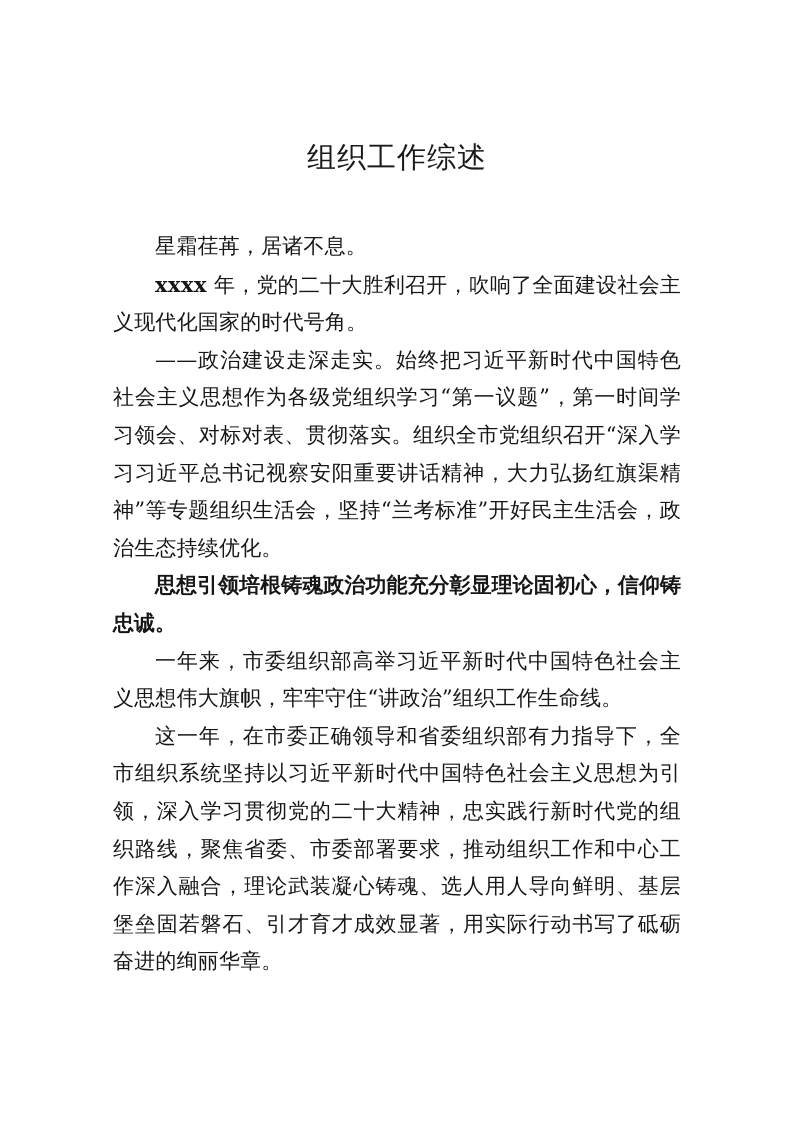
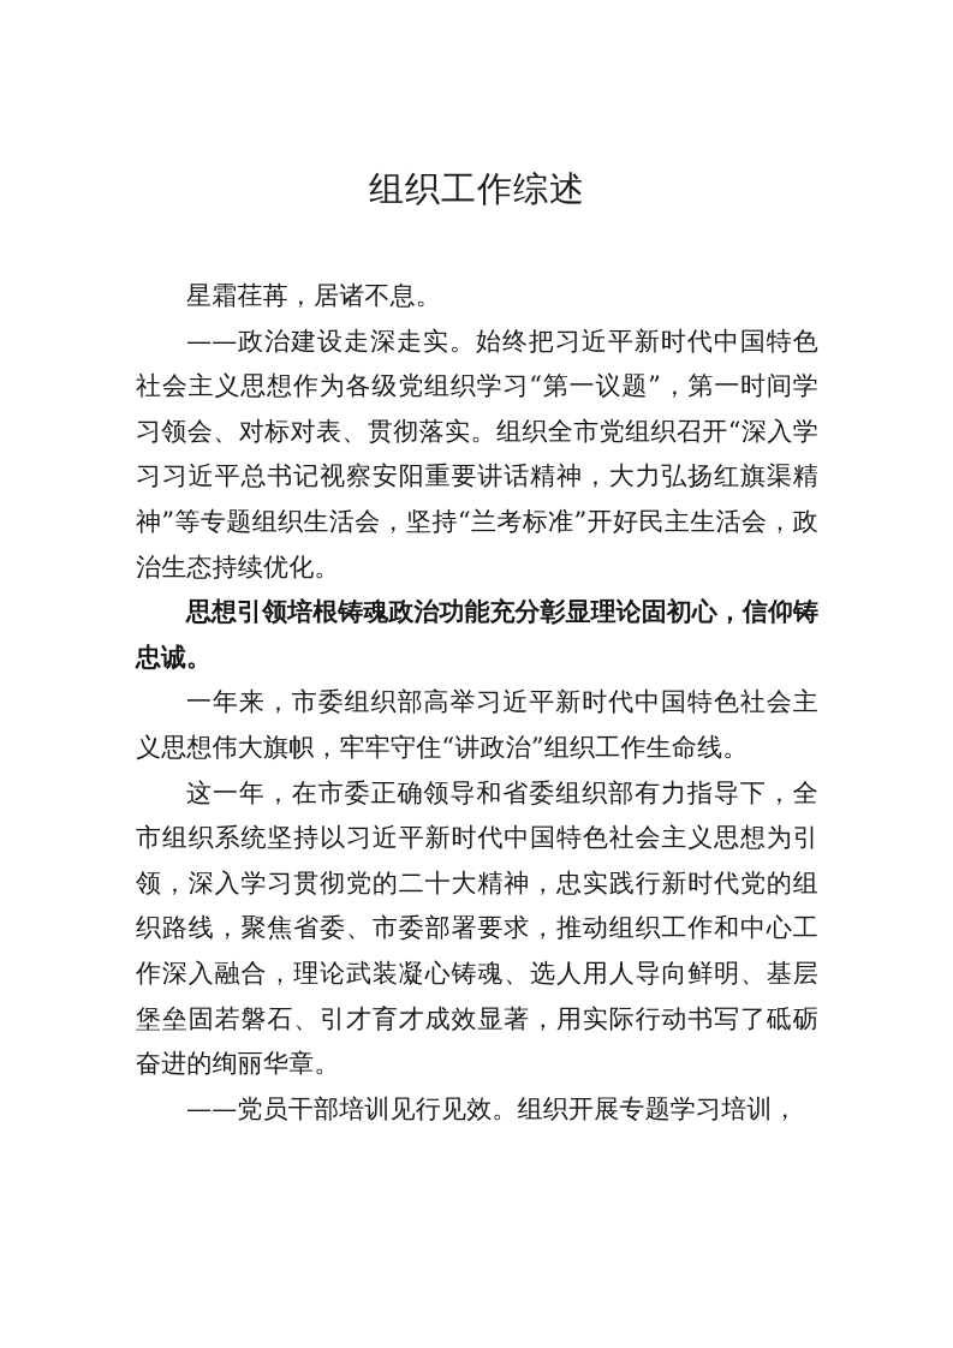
  组织工作综述
  星霜荏苒，居诸不息。
- xxxx 年，党的二十大胜利召开，吹响了全面建设社会主义现代化国家的时代号角。
  ——政治建设走深走实。始终把习近平新时代中国特色社会主义思想作为各级党组织学习“第一议题”，第一时间学习领会、对标对表、贯彻落实。组织全市党组织召开“深入学习习近平总书记视察安阳重要讲话精神，大力弘扬红旗渠精神”等专题组织生活会，坚持“兰考标准”开好民主生活会，政治生态持续优化。
  思想引领培根铸魂政治功能充分彰显理论固初心，信仰铸忠诚。
  一年来，市委组织部高举习近平新时代中国特色社会主义思想伟大旗帜，牢牢守住“讲政治”组织工作生命线。
  这一年，在市委正确领导和省委组织部有力指导下，全市组织系统坚持以习近平新时代中国特色社会主义思想为引领，深入学习贯彻党的二十大精神，忠实践行新时代党的组织路线，聚焦省委、市委部署要求，推动组织工作和中心工作深入融合，理论武装凝心铸魂、选人用人导向鲜明、基层堡垒固若磐石、引才育才成效显著，用实际行动书写了砥砺奋进的绚丽华章。
+ ——党员干部培训见行见效。组织开展专题学习培训，
